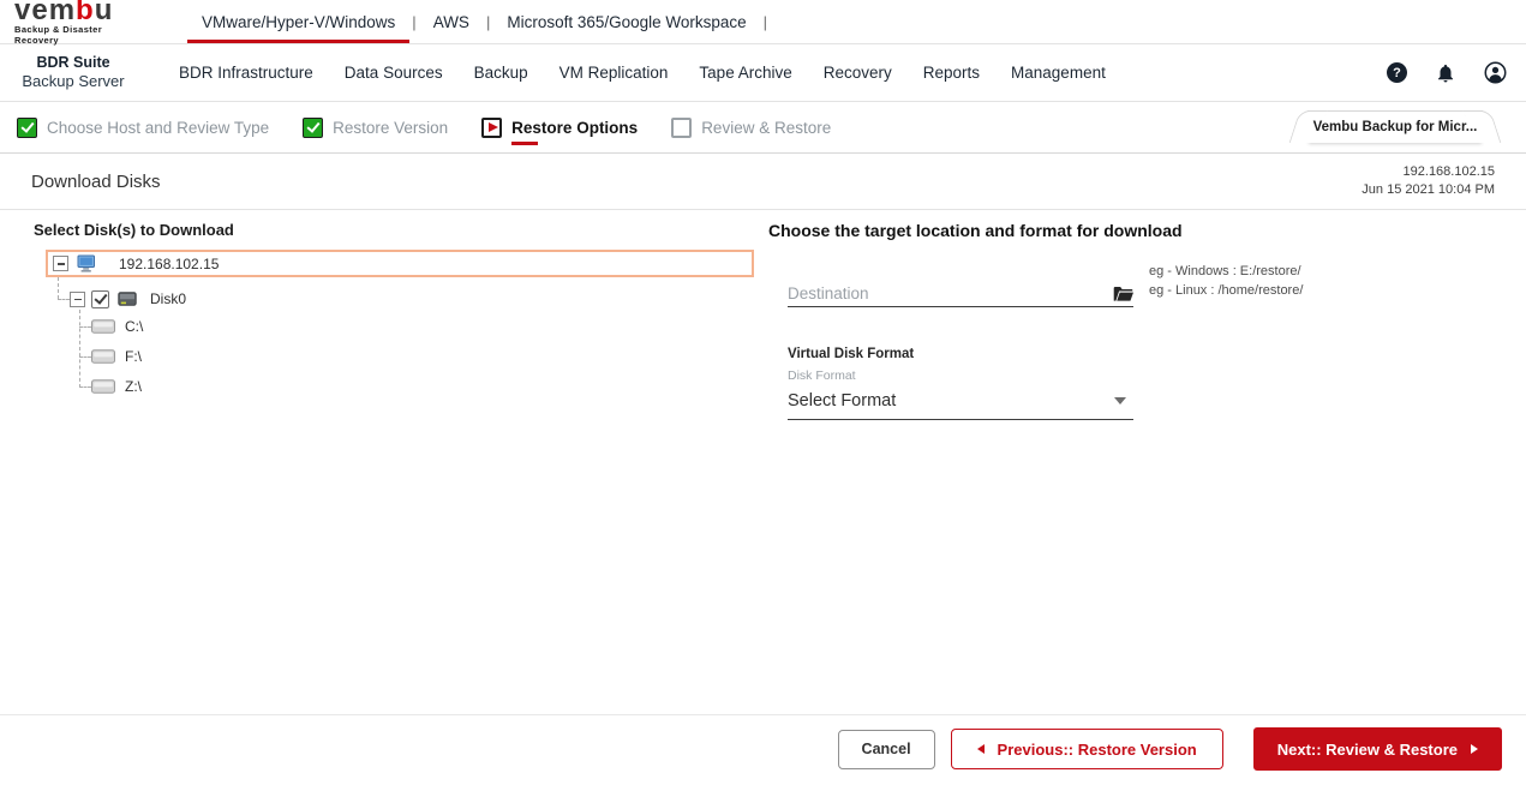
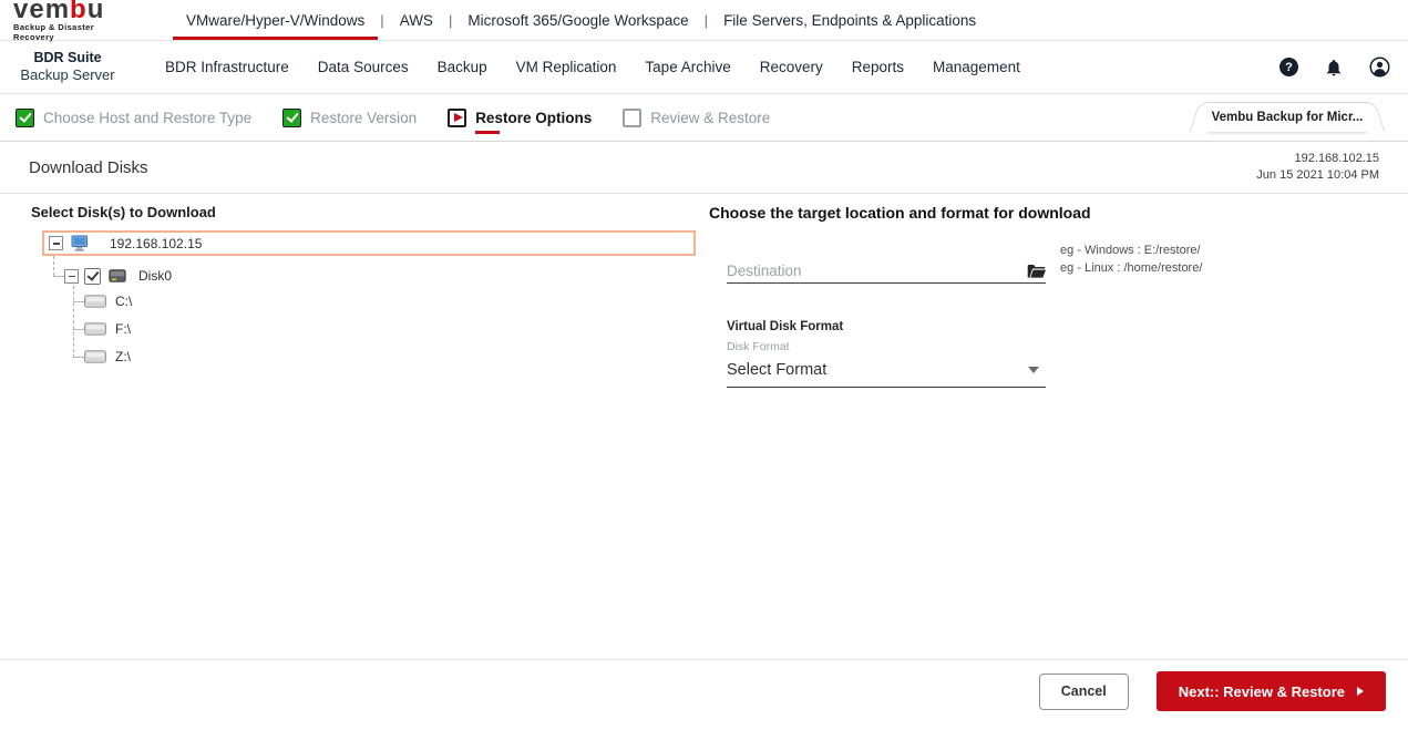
  vembu
  Backup & Disaster Recovery
  VMware/Hyper-V/Windows
  |
  AWS
  |
  Microsoft 365/Google Workspace
  |
+ File Servers, Endpoints & Applications
  BDR Suite
  Backup Server
  BDR Infrastructure
  Data Sources
  Backup
  VM Replication
  Tape Archive
  Recovery
  Reports
  Management
  ?
- Choose Host and Review Type
+ Choose Host and Restore Type
  Restore Version
  Restore Options
  Review & Restore
  Vembu Backup for Micr...
  Download Disks
  192.168.102.15
  Jun 15 2021 10:04 PM
  Select Disk(s) to Download
  192.168.102.15
  Disk0
  C:\
  F:\
  Z:\
  Choose the target location and format for download
  Destination
  eg - Windows : E:/restore/
  eg - Linux : /home/restore/
  Virtual Disk Format
  Disk Format
  Select Format
  Cancel
- Previous:: Restore Version
  Next:: Review & Restore
